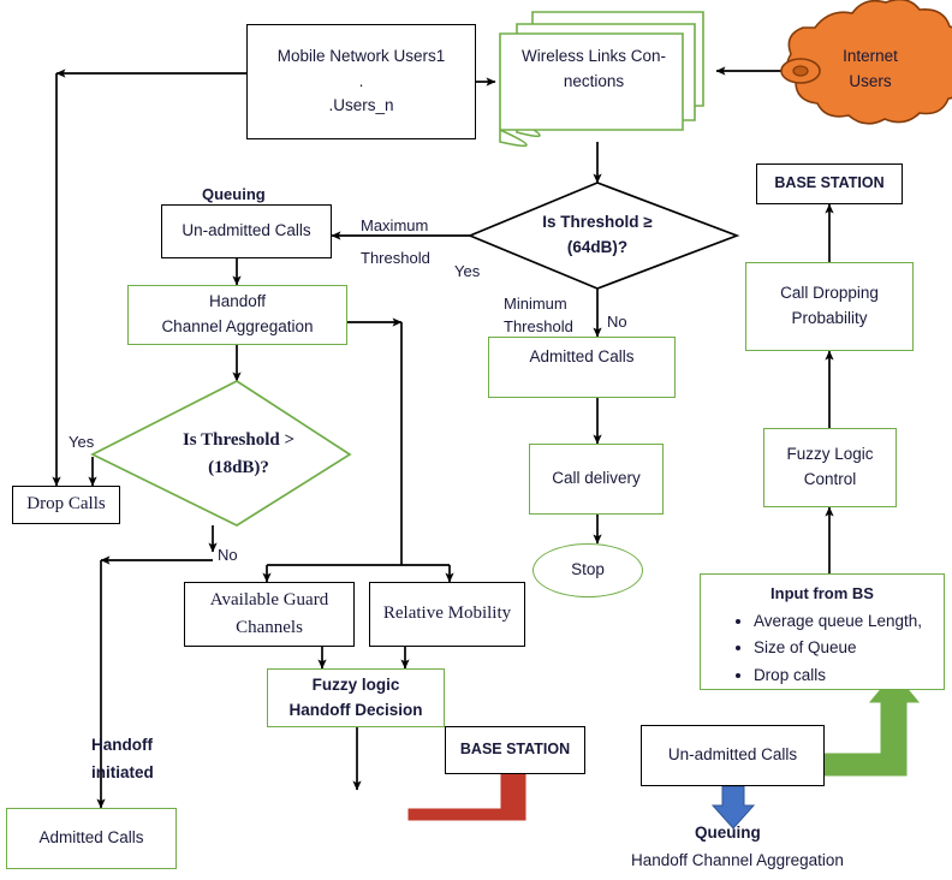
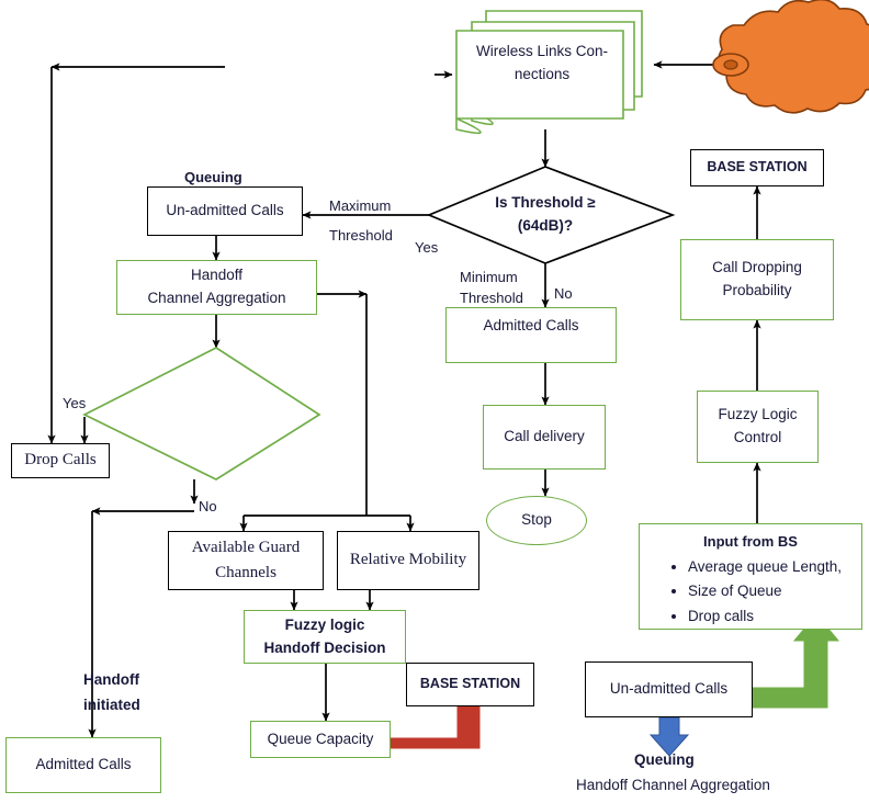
- Mobile Network Users1
- .
- .Users_n
  Wireless Links Con-
  nections
- Internet
- Users
  Queuing
  Un-admitted Calls
  Handoff
  Channel Aggregation
  Is Threshold ≥
  (64dB)?
- Is Threshold >
- (18dB)?
  Drop Calls
  Admitted Calls
  Call delivery
  Stop
  BASE STATION
  Call Dropping
  Probability
  Fuzzy Logic
  Control
  Input from BS
  Average queue Length,
  Size of Queue
  Drop calls
  Un-admitted Calls
  Queuing
  Handoff Channel Aggregation
  Available Guard
  Channels
  Relative Mobility
  Fuzzy logic
  Handoff Decision
  BASE STATION
+ Queue Capacity
  Admitted Calls
  Maximum
  Threshold
  Yes
  Minimum
  Threshold
  No
  Yes
  No
  Handoff
  initiated
